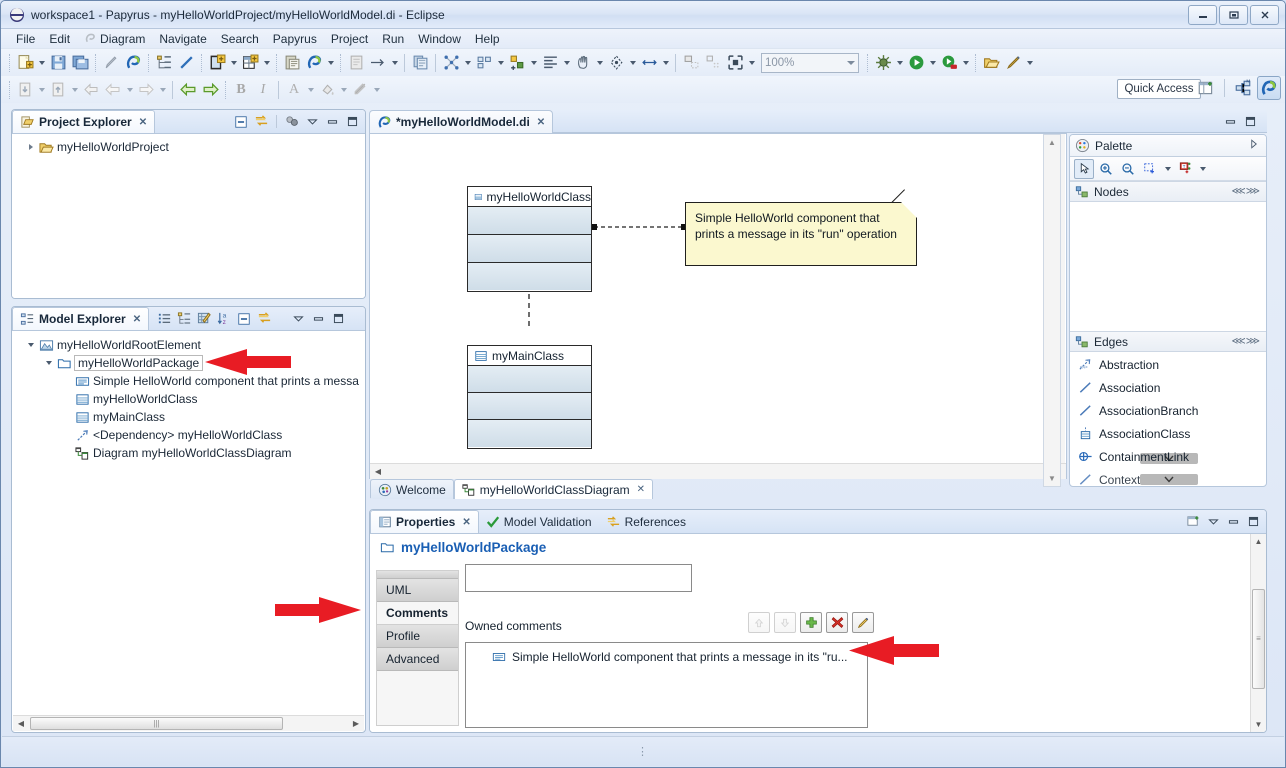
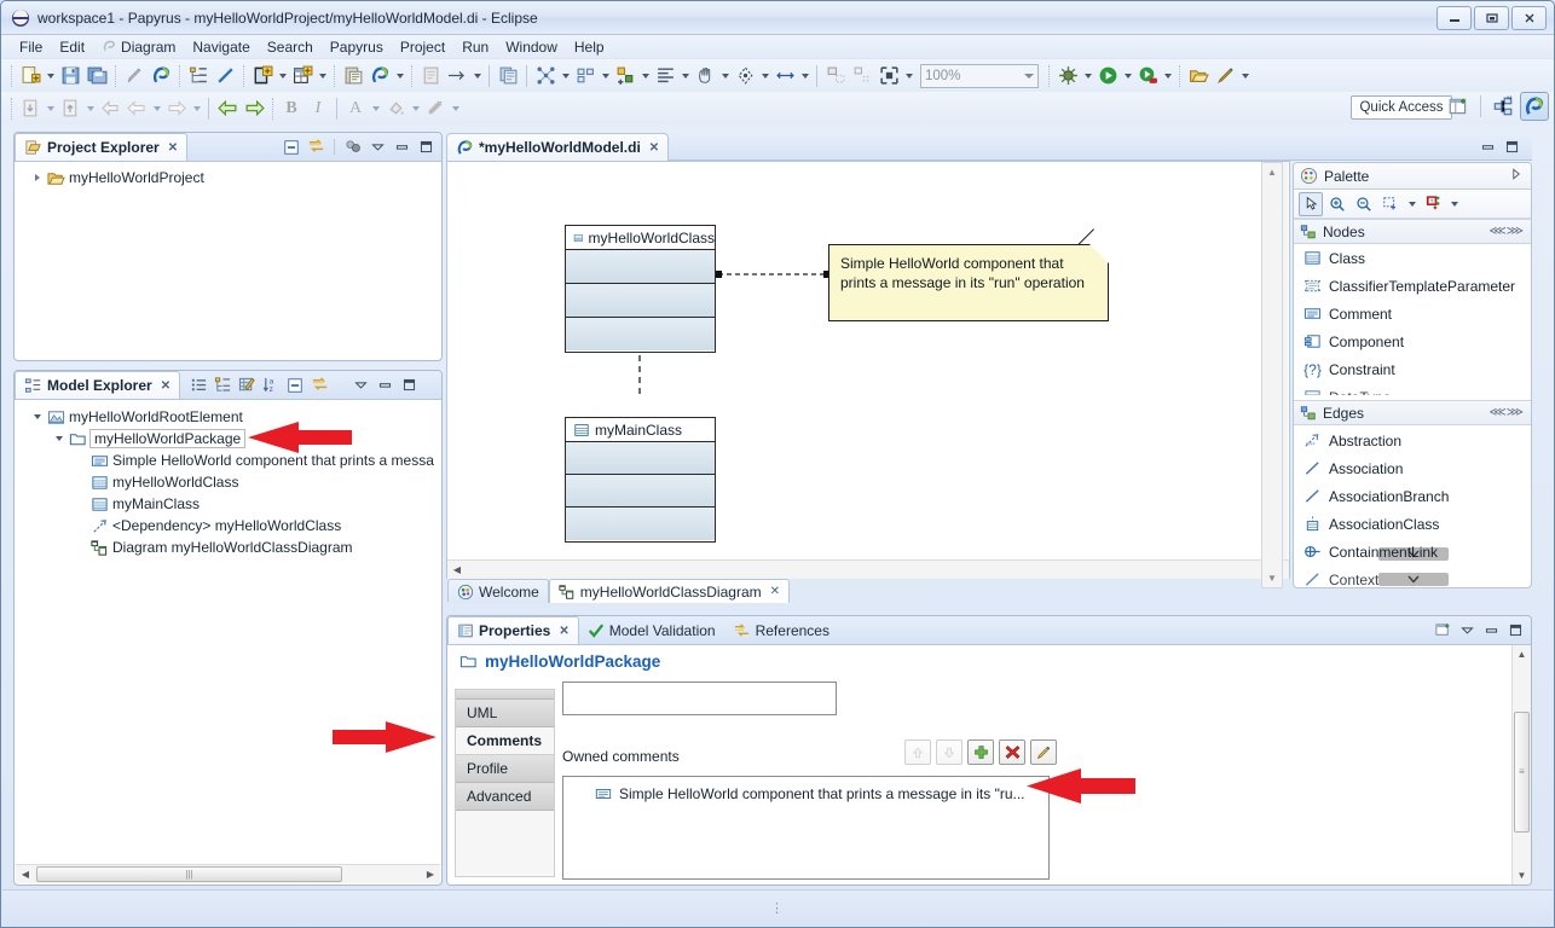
  workspace1 - Papyrus - myHelloWorldProject/myHelloWorldModel.di - Eclipse
  File
  Edit
  Diagram
  Navigate
  Search
  Papyrus
  Project
  Run
  Window
  Help
  100%
  B
  I
  A
  Quick Access
  Project Explorer
  ✕
  myHelloWorldProject
  Model Explorer
  ✕
  myHelloWorldRootElement
  myHelloWorldPackage
  Simple HelloWorld component that prints a messa
  myHelloWorldClass
  myMainClass
  <Dependency> myHelloWorldClass
  Diagram myHelloWorldClassDiagram
  ◀
  |||
  ▶
  *myHelloWorldModel.di
  ✕
  myHelloWorldClass
  myMainClass
  Simple HelloWorld component that prints a message in its "run" operation
  ◀
  Welcome
  myHelloWorldClassDiagram
  ✕
  Palette
  Nodes
  ⋘⋙
+ Class
+ ClassifierTemplateParameter
+ Comment
+ Component
+ {?}
+ Constraint
  Edges
  ⋘⋙
  Abstraction
  Association
  AssociationBranch
  AssociationClass
  ContainmentLink
  ▲
  ▼
  Properties
  ✕
  Model Validation
  References
  myHelloWorldPackage
  UML
  Comments
  Profile
  Advanced
  Owned comments
  Simple HelloWorld component that prints a message in its "ru...
  ▲
  ≡
  ▼
  ⋮
